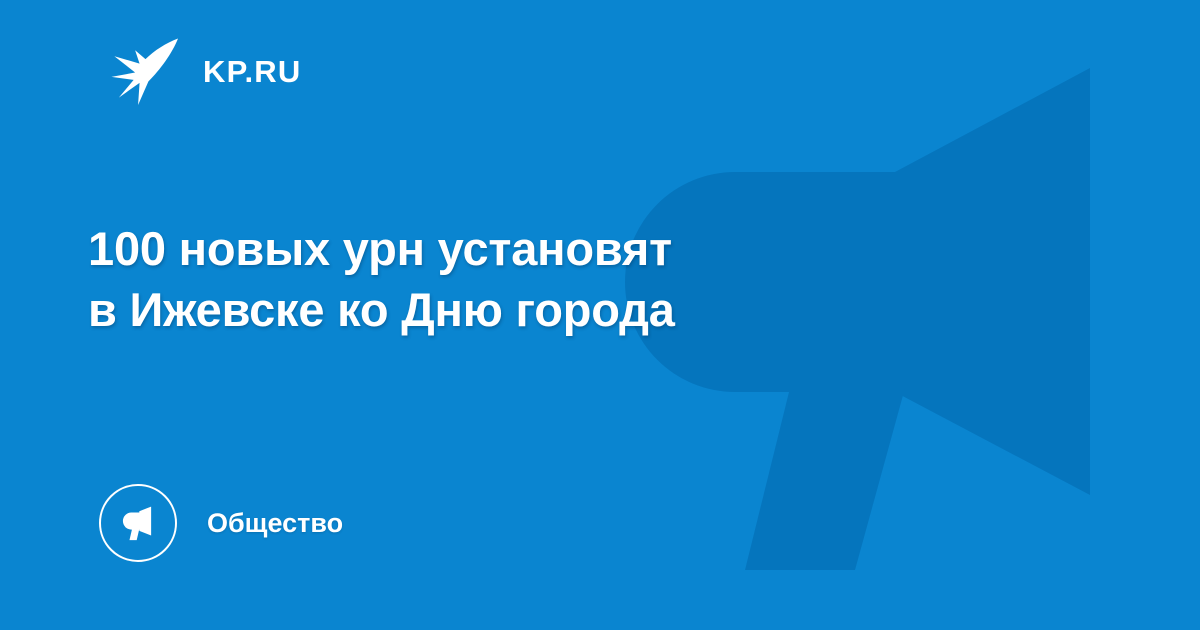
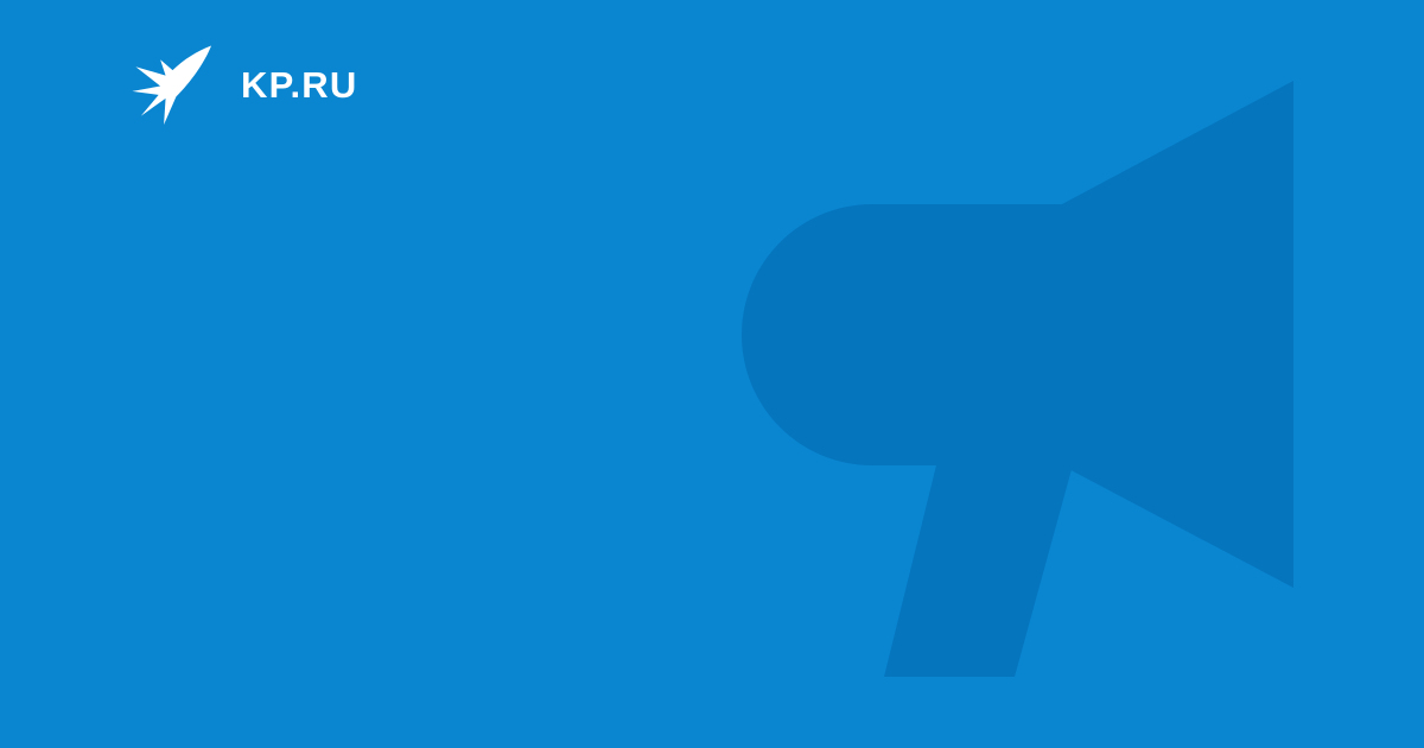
  KP.RU
- 100 новых урн установят
- в Ижевске ко Дню города
- Общество
